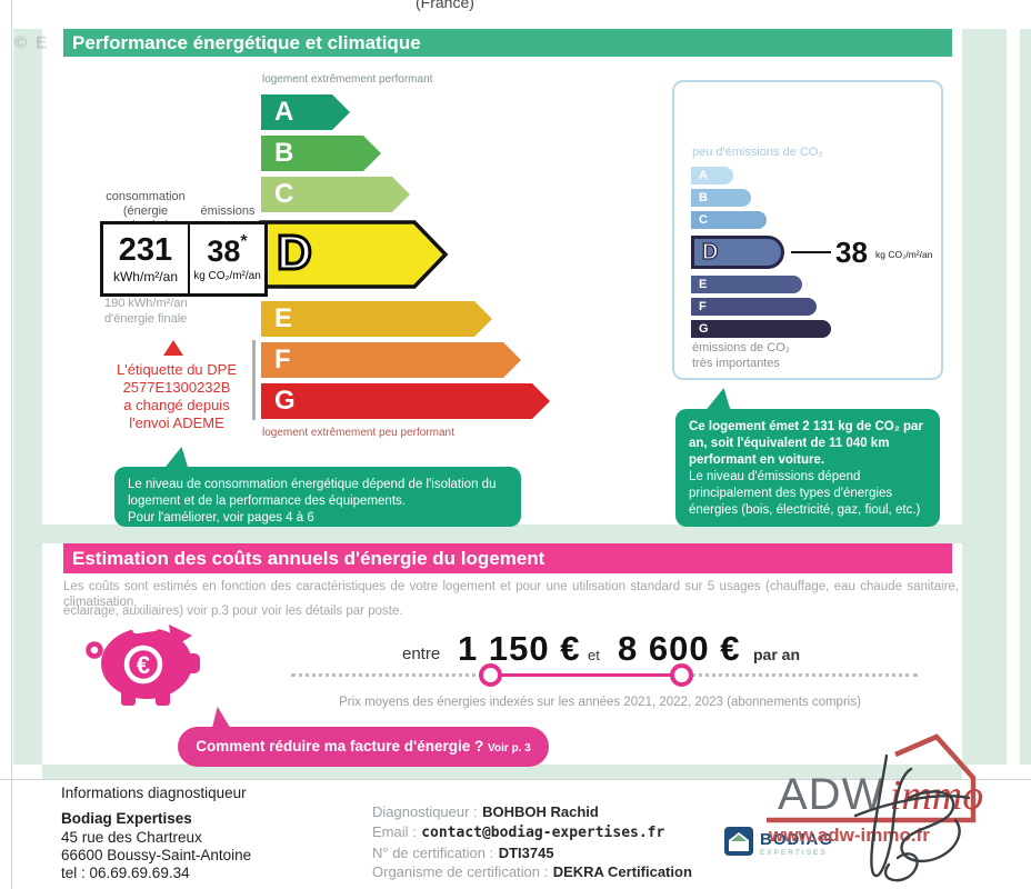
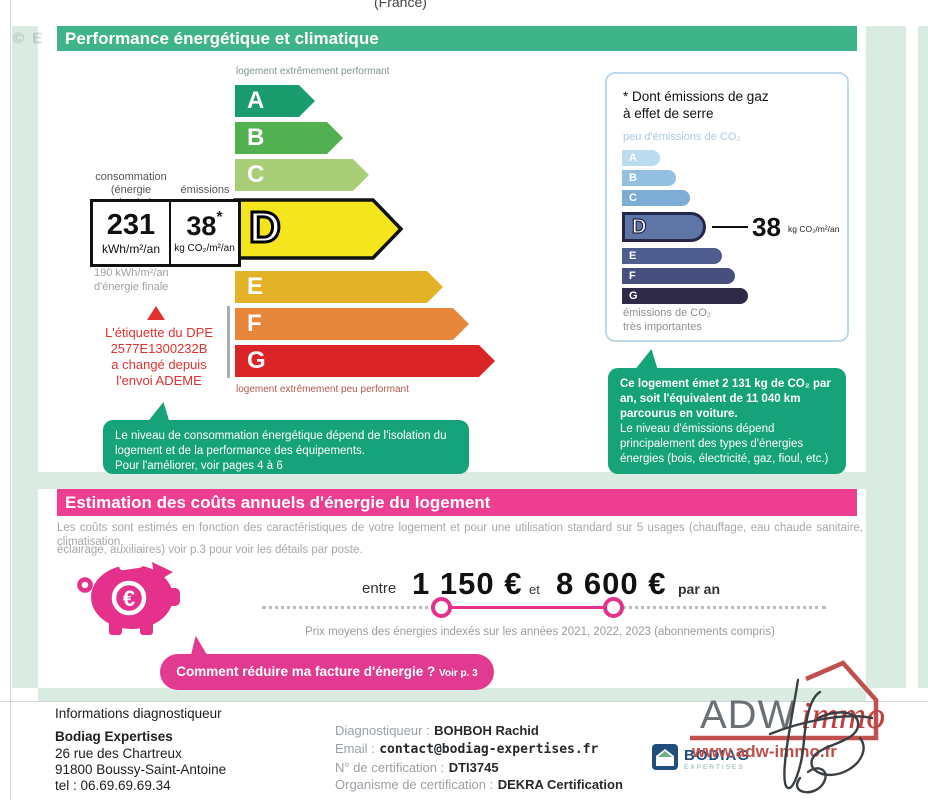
  (France)
  © E
  Performance énergétique et climatique
  logement extrêmement performant
  A
  B
  C
  D
  E
  F
  G
  consommation
  émissions
  231
  kWh/m²/an
  38
  *
  kg CO₂/m²/an
  190 kWh/m²/an
  d'énergie finale
  L'étiquette du DPE
  2577E1300232B
  a changé depuis
  l'envoi ADEME
  logement extrêmement peu performant
  Le niveau de consommation énergétique dépend de l'isolation du logement et de la performance des équipements.
  Pour l'améliorer, voir pages 4 à 6
+ * Dont émissions de gaz
+ à effet de serre
  peu d'émissions de CO₂
  A
  B
  C
  D
  E
  F
  G
  38
  kg CO₂/m²/an
  émissions de CO₂
  très importantes
- Ce logement émet 2 131 kg de CO₂ par an, soit l'équivalent de 11 040 km performant en voiture.
+ Ce logement émet 2 131 kg de CO₂ par an, soit l'équivalent de 11 040 km parcourus en voiture.
  Le niveau d'émissions dépend principalement des types d'énergies énergies (bois, électricité, gaz, fioul, etc.)
  Estimation des coûts annuels d'énergie du logement
  Les coûts sont estimés en fonction des caractéristiques de votre logement et pour une utilisation standard sur 5 usages (chauffage, eau chaude sanitaire, climatisation,
  éclairage, auxiliaires) voir p.3 pour voir les détails par poste.
  €
  entre
  1 150 €
  et
  8 600 €
  par an
  Prix moyens des énergies indexés sur les années 2021, 2022, 2023 (abonnements compris)
  Comment réduire ma facture d'énergie ? Voir p. 3
  Informations diagnostiqueur
  Bodiag Expertises
- 45 rue des Chartreux
+ 26 rue des Chartreux
- 66600 Boussy-Saint-Antoine
+ 91800 Boussy-Saint-Antoine
  tel : 06.69.69.69.34
  Diagnostiqueur : BOHBOH Rachid
  Email : contact@bodiag-expertises.fr
  N° de certification : DTI3745
  Organisme de certification : DEKRA Certification
  ADW io
  BODIAG
  www.adw-io.fr
